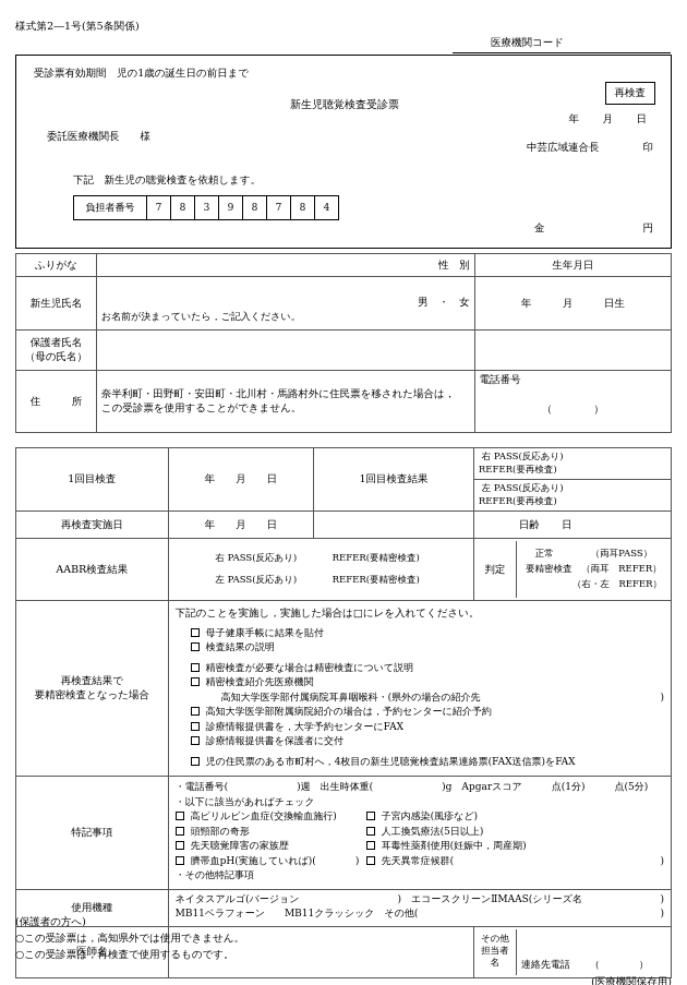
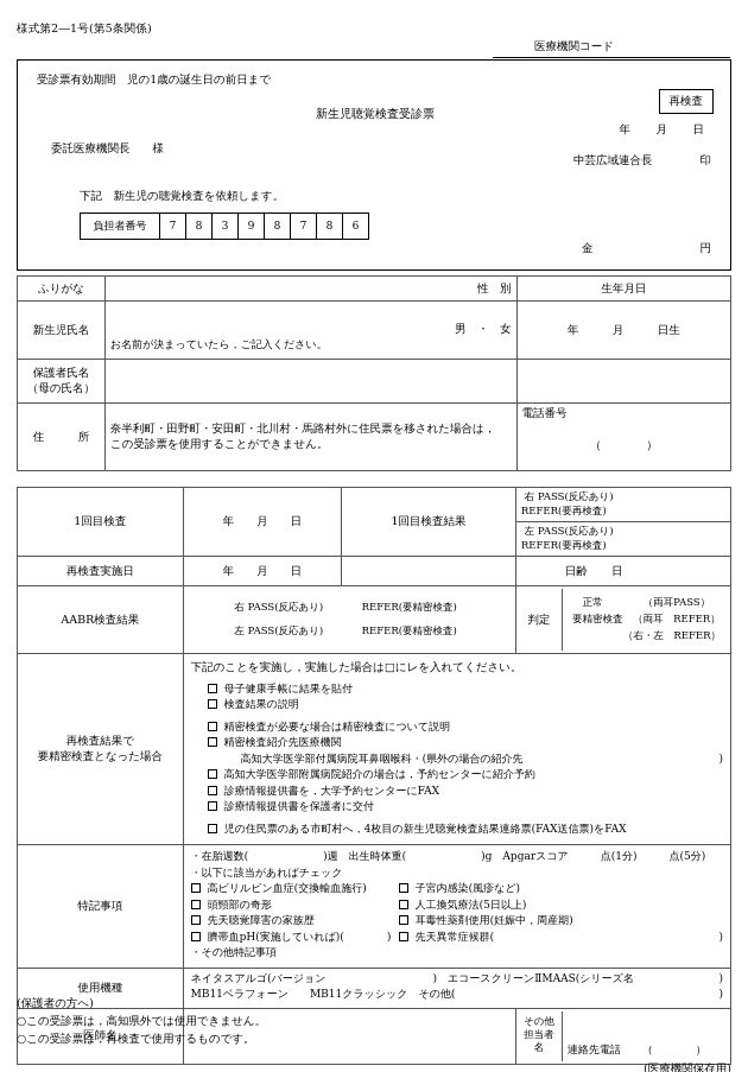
  様式第2―1号(第5条関係)
  医療機関コード
  受診票有効期間 児の1歳の誕生日の前日まで
  新生児聴覚検査受診票
  再検査
  年 月 日
  委託医療機関長 様
  中芸広域連合長 印
  下記 新生児の聴覚検査を依頼します。
- 負担者番号	7	8	3	9	8	7	8	4
+ 負担者番号	7	8	3	9	8	7	8	6
  金 円
  ふりがな	性 別	生年月日
  新生児氏名	男 ・ 女 お名前が決まっていたら，ご記入ください。	年 月 日生
  保護者氏名 （母の氏名）
  住 所	奈半利町・田野町・安田町・北川村・馬路村外に住民票を移された場合は， この受診票を使用することができません。	電話番号 （ ）
  1回目検査	年 月 日	1回目検査結果	右 PASS(反応あり)REFER(要再検査) 左 PASS(反応あり)REFER(要再検査)
  再検査実施日	年 月 日		日齢 日
  AABR検査結果	右 PASS(反応あり) REFER(要精密検査) 左 PASS(反応あり) REFER(要精密検査)
  判定	正常 （両耳PASS） 要精密検査 （両耳 REFER） （右・左 REFER）
  再検査結果で 要精密検査となった場合	下記のことを実施し，実施した場合は□にレを入れてください。 母子健康手帳に結果を貼付 検査結果の説明 精密検査が必要な場合は精密検査について説明 精密検査紹介先医療機関 高知大学医学部付属病院耳鼻咽喉科・(県外の場合の紹介先 ) 高知大学医学部附属病院紹介の場合は，予約センターに紹介予約 診療情報提供書を，大学予約センターにFAX 診療情報提供書を保護者に交付 児の住民票のある市町村へ，4枚目の新生児聴覚検査結果連絡票(FAX送信票)をFAX
- 特記事項	・電話番号( )週 出生時体重( )g Apgarスコア 点(1分) 点(5分) ・以下に該当があればチェック 高ビリルビン血症(交換輸血施行) 頭頸部の奇形 先天聴覚障害の家族歴 臍帯血pH(実施していれば)( ) 子宮内感染(風疹など) 人工換気療法(5日以上) 耳毒性薬剤使用(妊娠中，周産期) 先天異常症候群( ) ・その他特記事項
+ 特記事項	・在胎週数( )週 出生時体重( )g Apgarスコア 点(1分) 点(5分) ・以下に該当があればチェック 高ビリルビン血症(交換輸血施行) 頭頸部の奇形 先天聴覚障害の家族歴 臍帯血pH(実施していれば)( ) 子宮内感染(風疹など) 人工換気療法(5日以上) 耳毒性薬剤使用(妊娠中，周産期) 先天異常症候群( ) ・その他特記事項
  使用機種	ネイタスアルゴ(バージョン ) エコースクリーンⅡMAAS(シリーズ名 ) MB11ベラフォーン MB11クラッシック その他( )
  医師名
  その他 担当者 名	連絡先電話 （ ）
  (保護者の方へ)
  ○この受診票は，高知県外では使用できません。
  ○この受診票は，再検査で使用するものです。
  (医療機関保存用)
